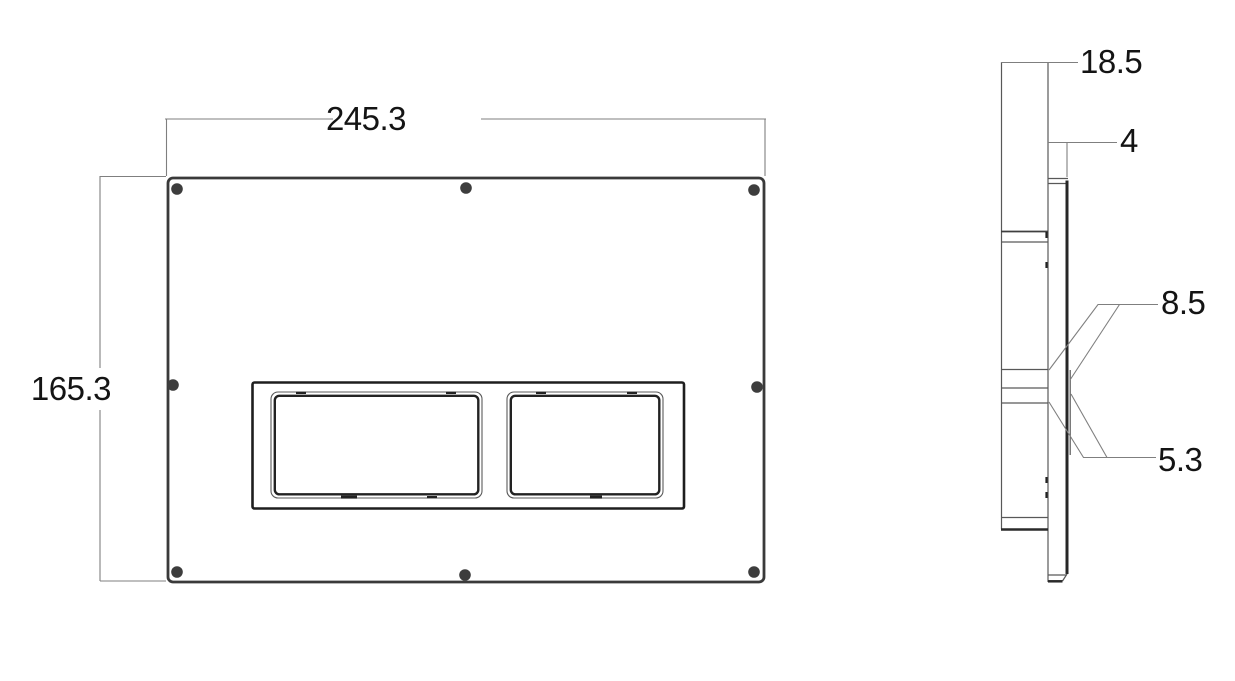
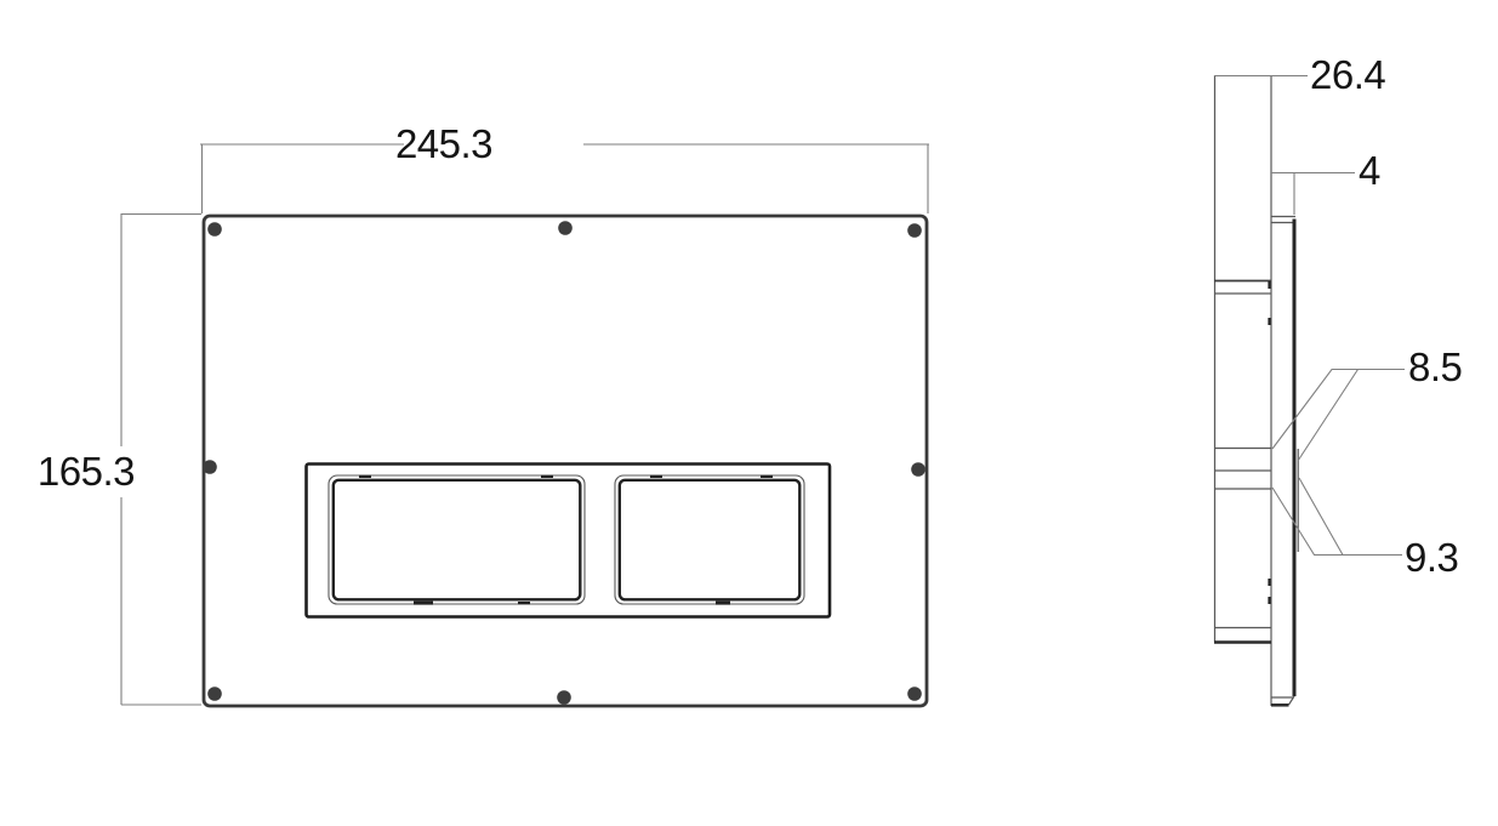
  245.3
  165.3
- 18.5
+ 26.4
  4
  8.5
- 5.3
+ 9.3
